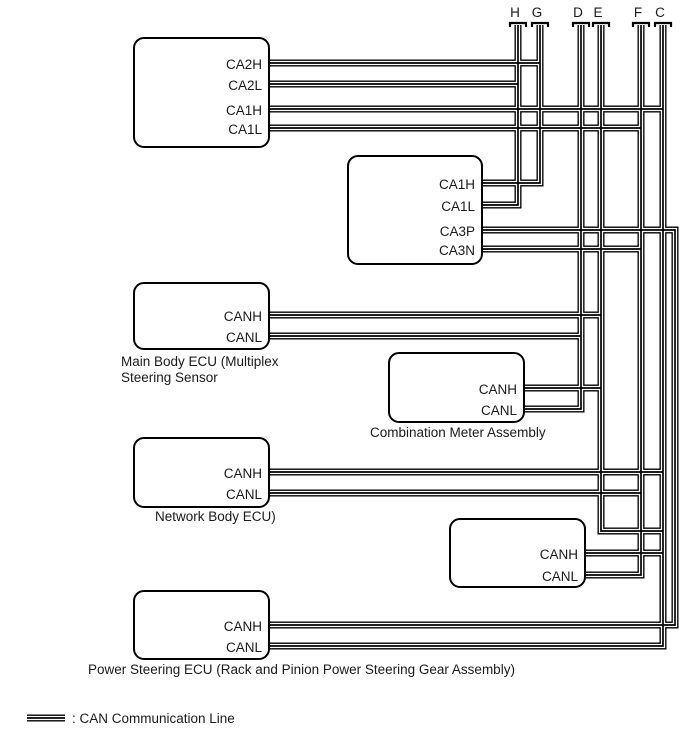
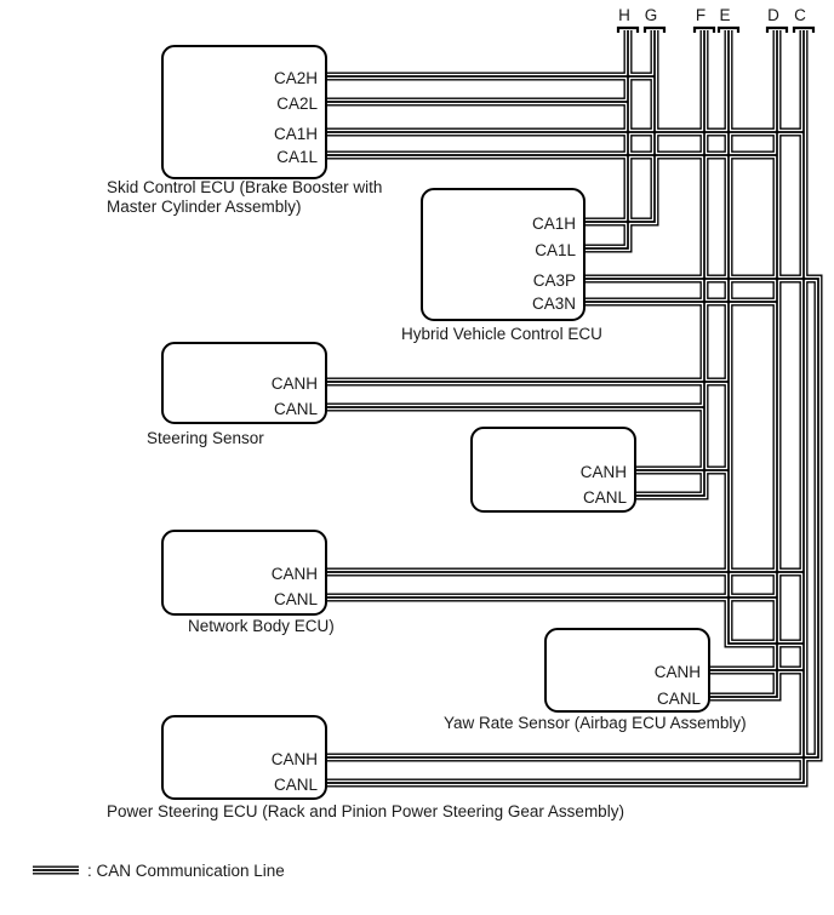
  H
  G
- D
+ F
  E
- F
+ D
  C
  CA2H
  CA2L
  CA1H
  CA1L
+ Skid Control ECU (Brake Booster with
+ Master Cylinder Assembly)
  CA1H
  CA1L
  CA3P
  CA3N
+ Hybrid Vehicle Control ECU
  CANH
  CANL
- Main Body ECU (Multiplex
  Steering Sensor
  CANH
  CANL
- Combination Meter Assembly
  CANH
  CANL
  Network Body ECU)
  CANH
  CANL
+ Yaw Rate Sensor (Airbag ECU Assembly)
  CANH
  CANL
  Power Steering ECU (Rack and Pinion Power Steering Gear Assembly)
  : CAN Communication Line
